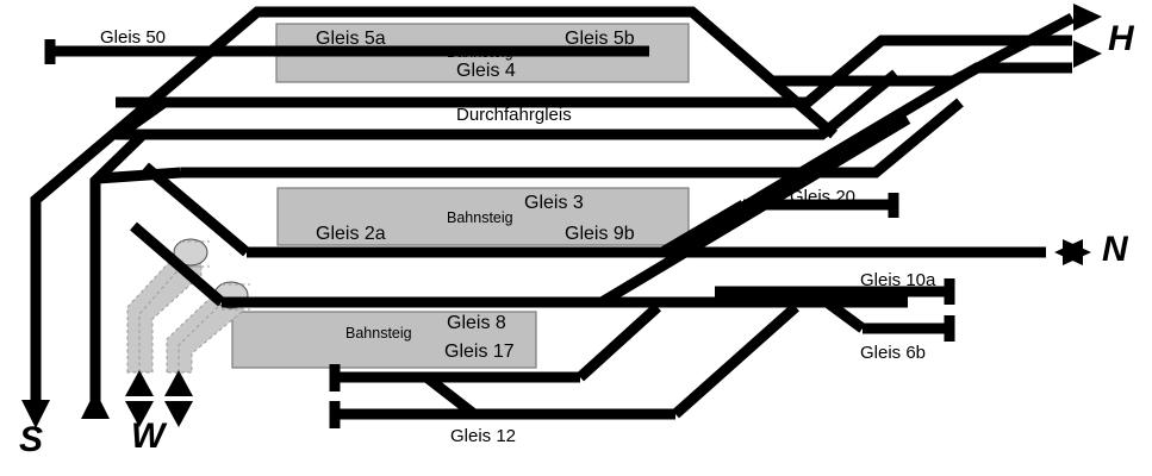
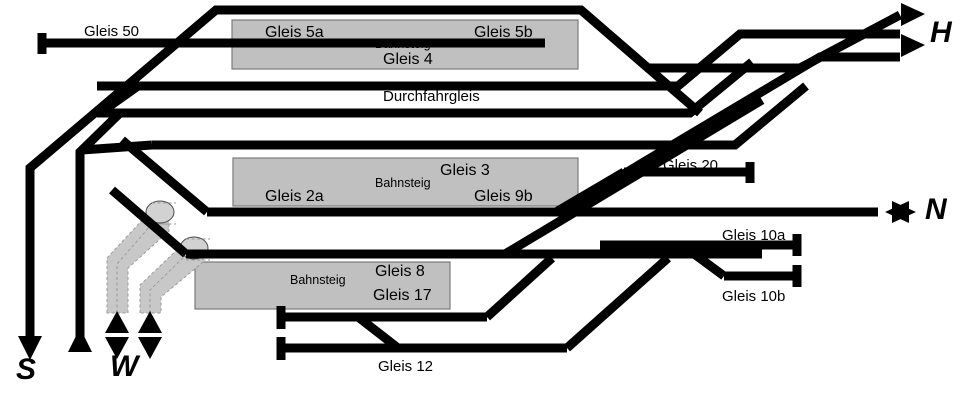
  Gleis 50
  Durchfahrgleis
  Gleis 20
  Gleis 10a
- Gleis 6b
+ Gleis 10b
  Gleis 12
  Gleis 5a
  Gleis 5b
  Bahnsteig
  Gleis 4
  Gleis 3
  Bahnsteig
  Gleis 2a
  Gleis 9b
  Bahnsteig
  Gleis 8
  Gleis 17
  H
  N
  S
  W
